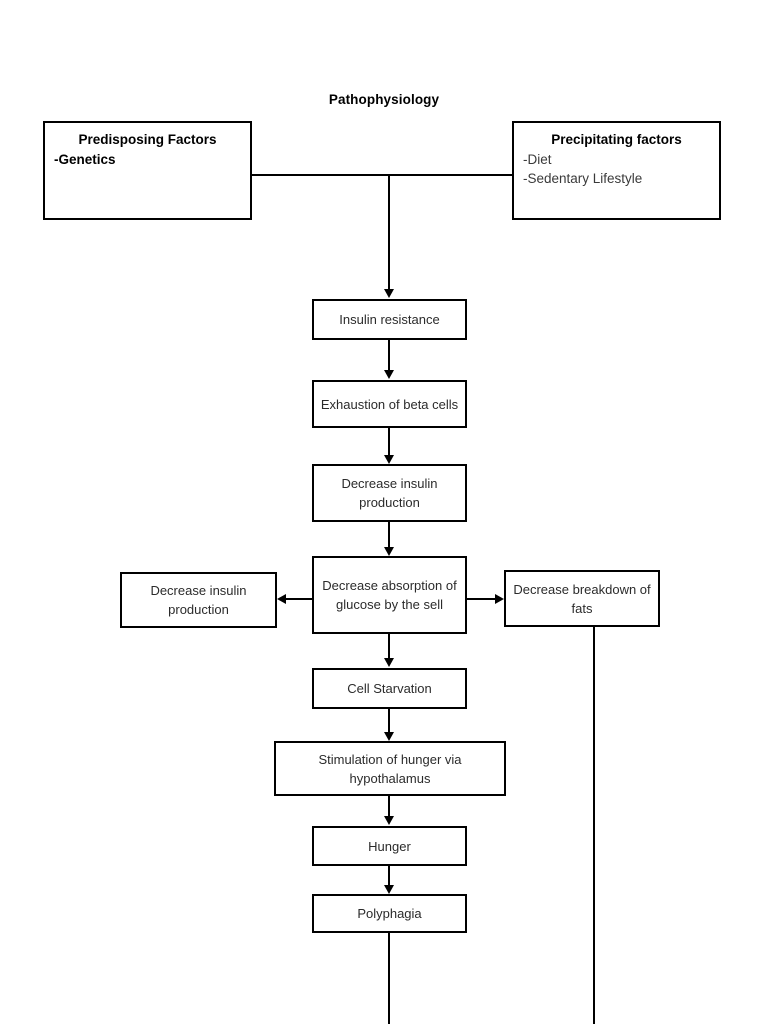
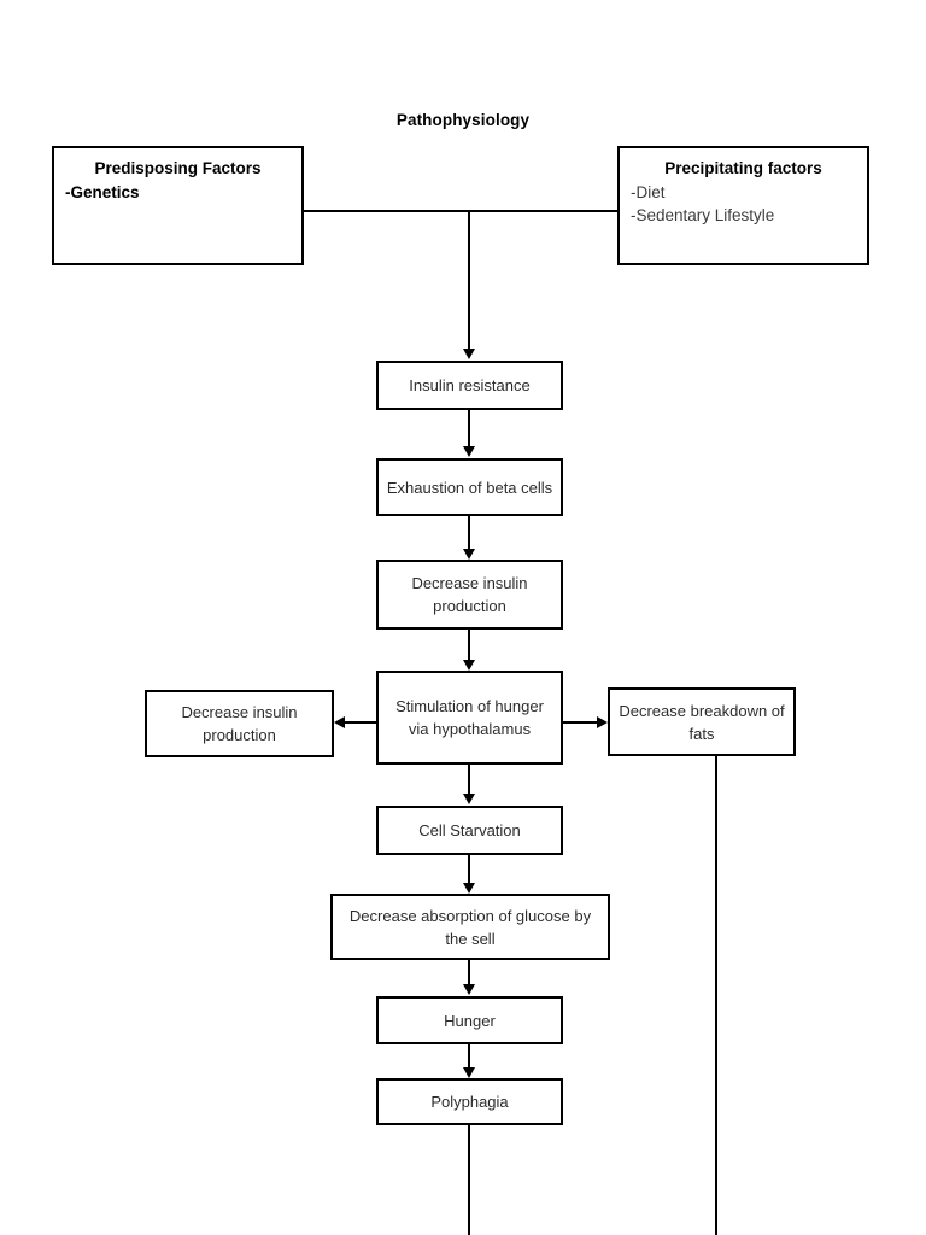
  Pathophysiology
  Predisposing Factors
  -Genetics
  Precipitating factors
  -Diet
  -Sedentary Lifestyle
  Insulin resistance
  Exhaustion of beta cells
  Decrease insulin production
- Decrease absorption of glucose by the sell
+ Stimulation of hunger via hypothalamus
  Decrease insulin production
  Decrease breakdown of fats
  Cell Starvation
- Stimulation of hunger via hypothalamus
+ Decrease absorption of glucose by the sell
  Hunger
  Polyphagia
